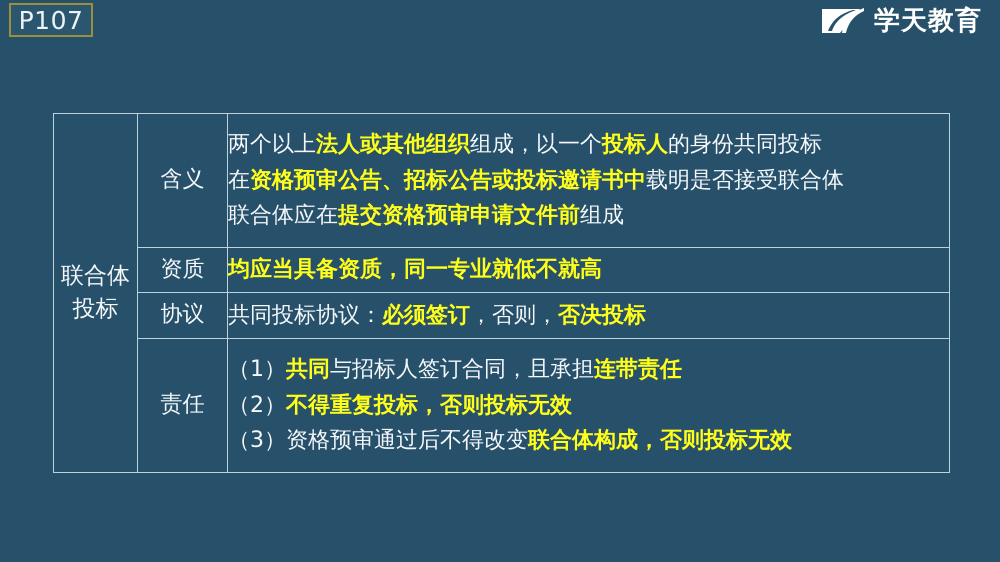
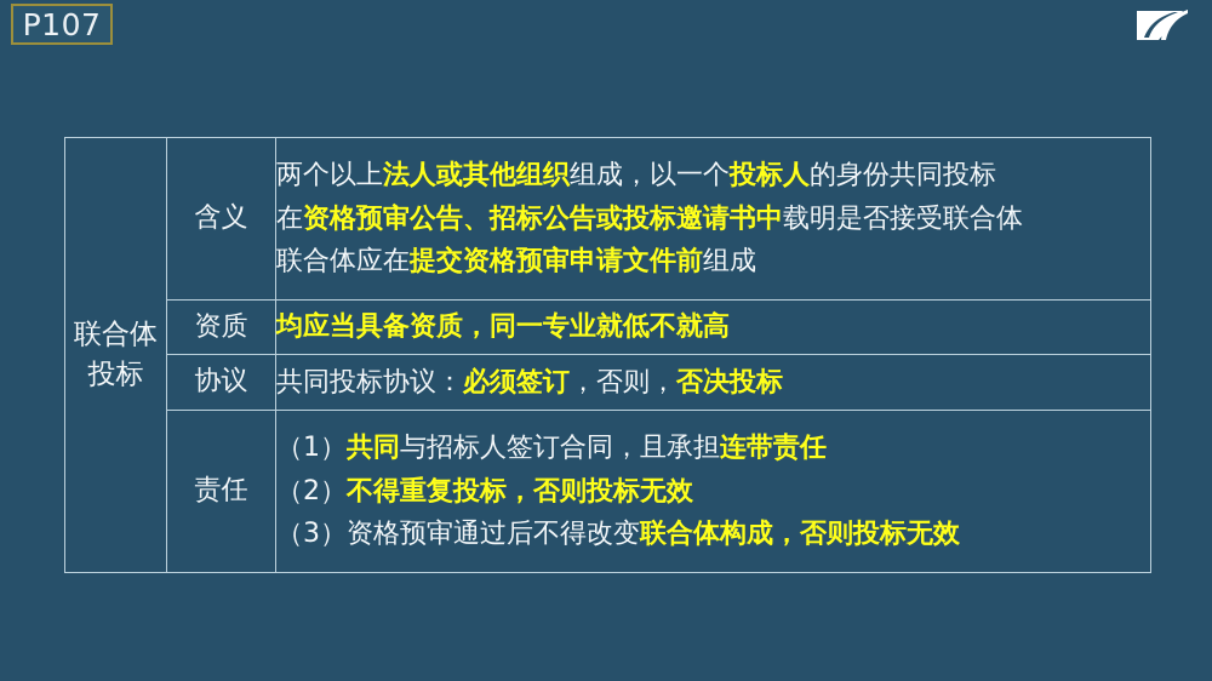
  P107
- 学天教育
  联合体 投标	含义	两个以上法人或其他组织组成，以一个投标人的身份共同投标 在资格预审公告、招标公告或投标邀请书中载明是否接受联合体 联合体应在提交资格预审申请文件前组成
  资质	均应当具备资质，同一专业就低不就高
  协议	共同投标协议：必须签订，否则，否决投标
  责任	（1）共同与招标人签订合同，且承担连带责任 （2）不得重复投标，否则投标无效 （3）资格预审通过后不得改变联合体构成，否则投标无效
